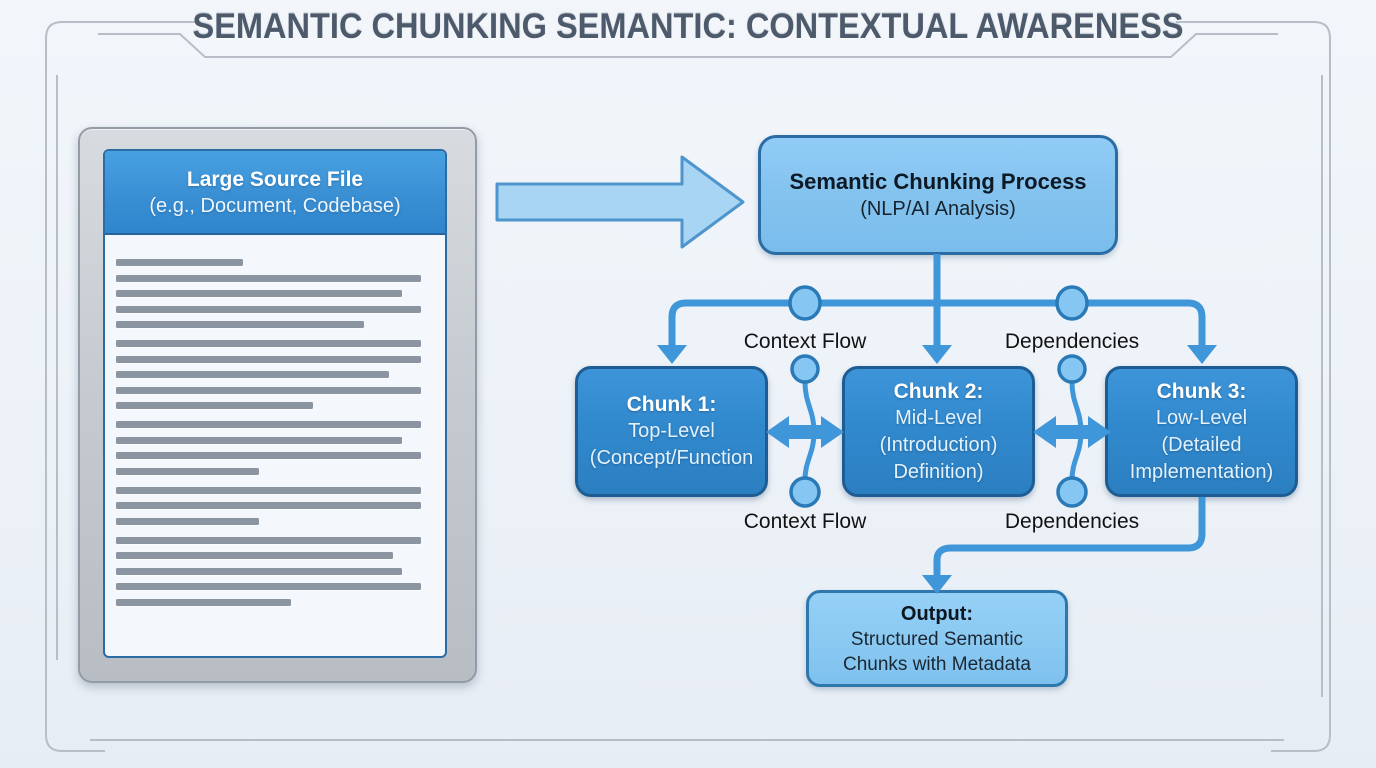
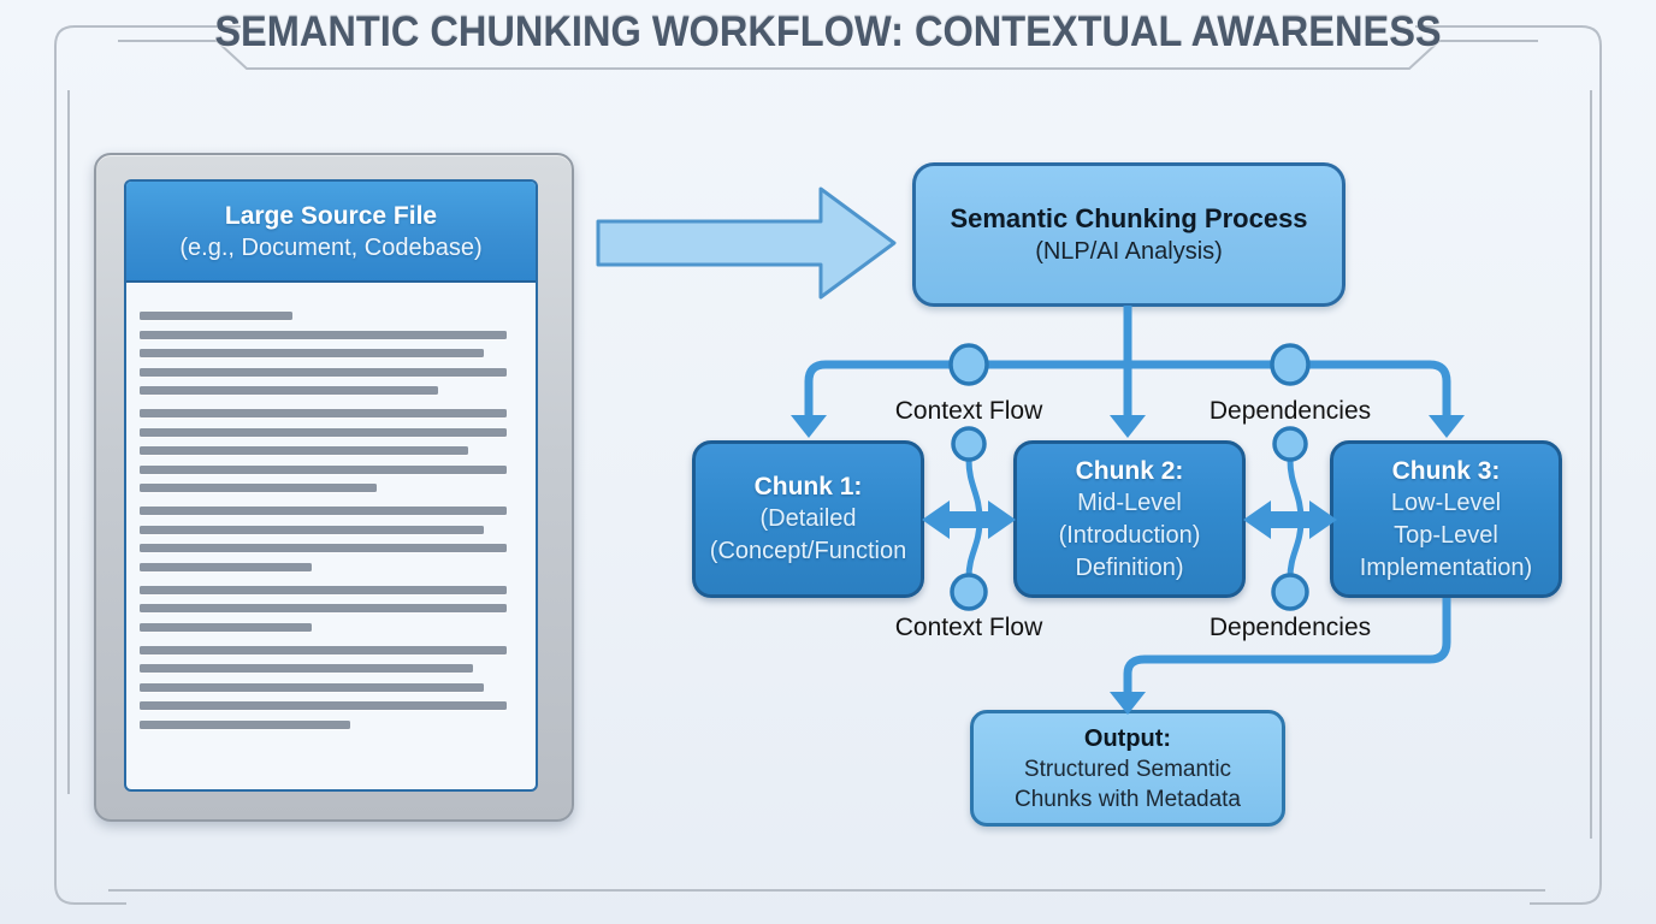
- SEMANTIC CHUNKING SEMANTIC: CONTEXTUAL AWARENESS
+ SEMANTIC CHUNKING WORKFLOW: CONTEXTUAL AWARENESS
  Large Source File
  (e.g., Document, Codebase)
  Semantic Chunking Process
  (NLP/AI Analysis)
  Context Flow
  Dependencies
  Context Flow
  Dependencies
  Chunk 1:
- Top-Level
+ (Detailed
  (Concept/Function
  Chunk 2:
  Mid-Level
  (Introduction)
  Definition)
  Chunk 3:
  Low-Level
- (Detailed
+ Top-Level
  Implementation)
  Output:
  Structured Semantic
  Chunks with Metadata
